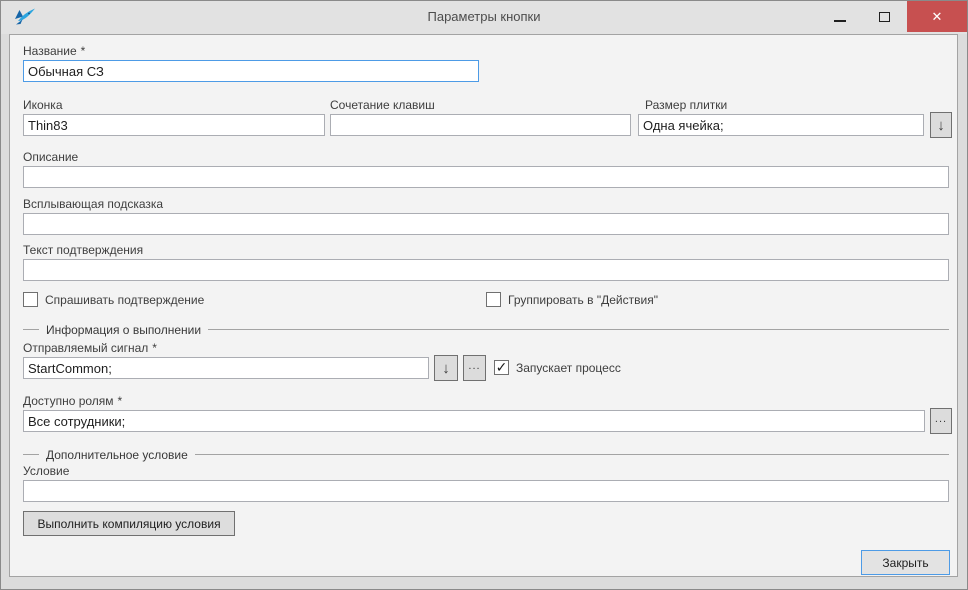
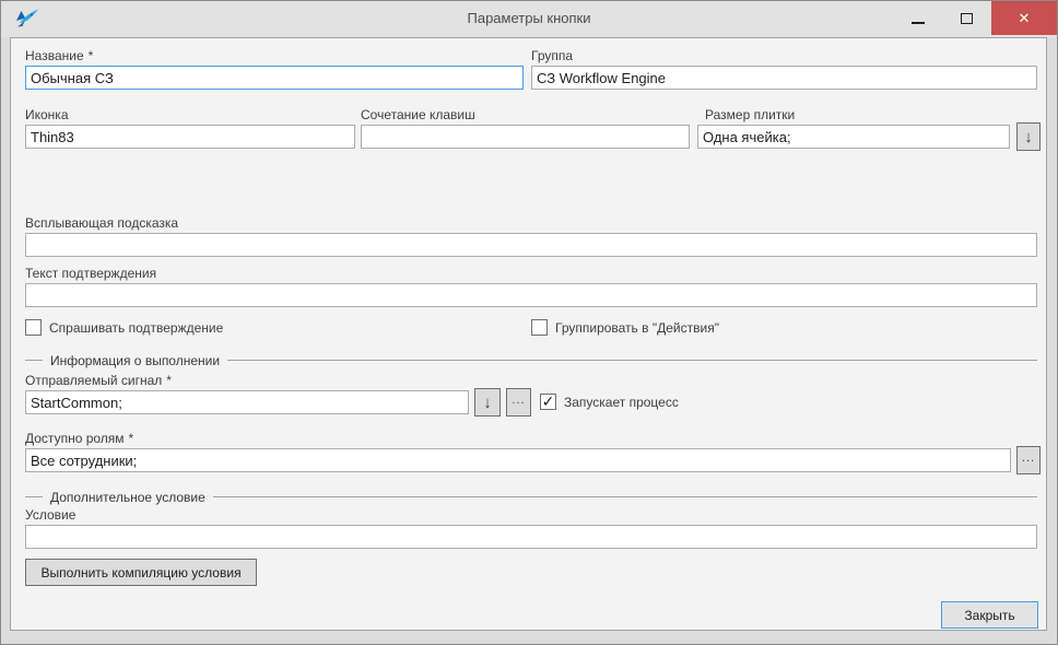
  Параметры кнопки
  ✕
  Название *
  Обычная СЗ
+ Группа
+ СЗ Workflow Engine
  Иконка
  Thin83
  Сочетание клавиш
  Размер плитки
  Одна ячейка;
  ↓
- Описание
  Всплывающая подсказка
  Текст подтверждения
  Спрашивать подтверждение
  Группировать в "Действия"
  Информация о выполнении
  Отправляемый сигнал *
  StartCommon;
  ↓
  ...
  ✓
  Запускает процесс
  Доступно ролям *
  Все сотрудники;
  ...
  Дополнительное условие
  Условие
  Выполнить компиляцию условия
  Закрыть
